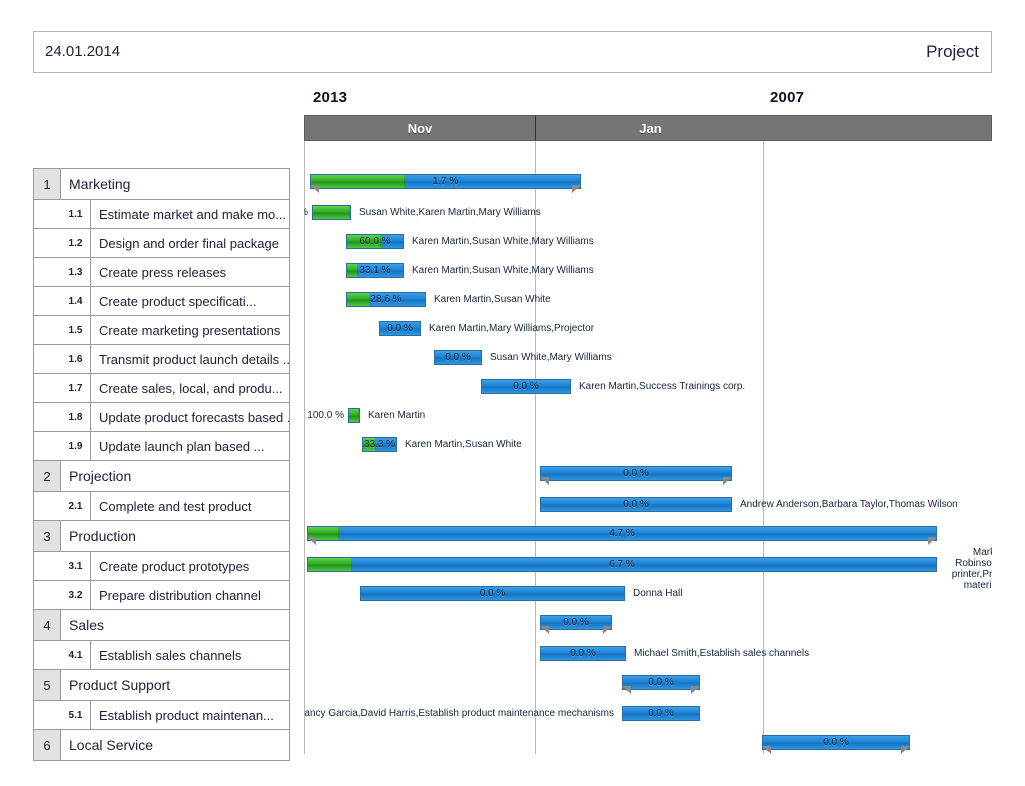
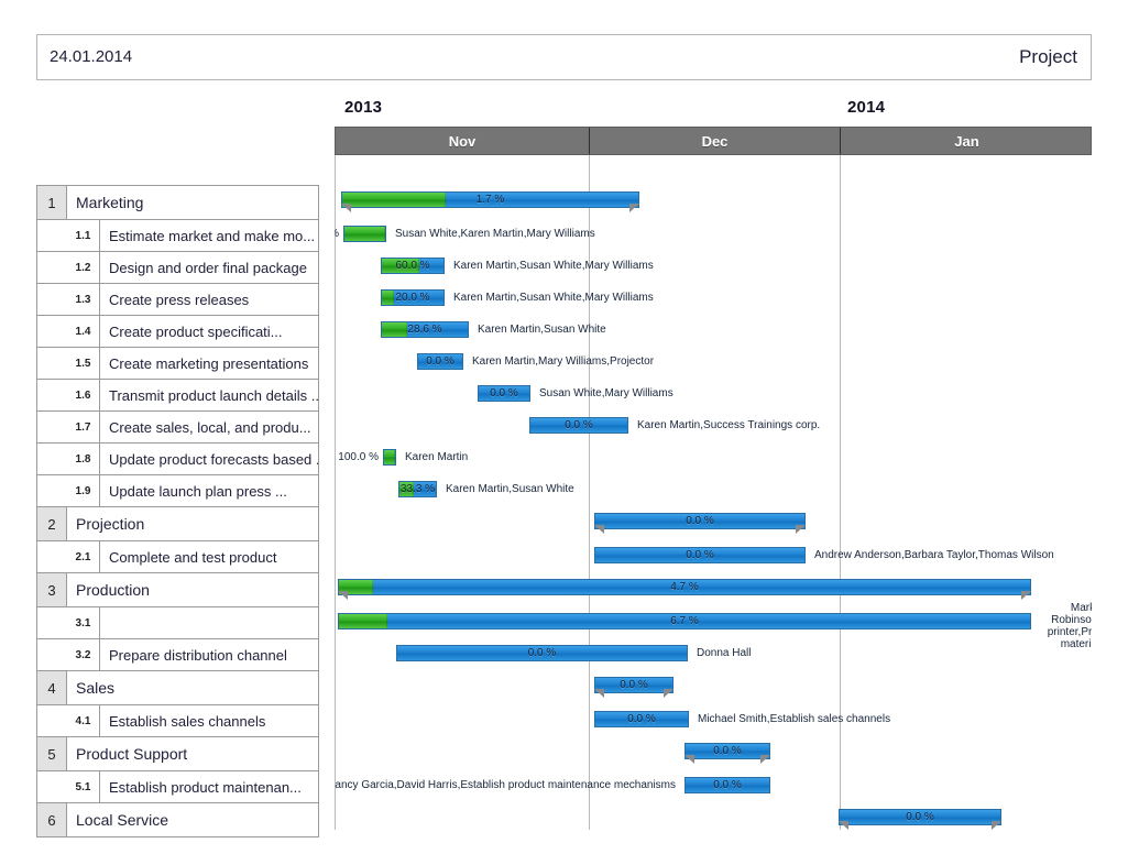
  24.01.2014
  Project
  2013
- 2007
+ 2014
  Nov
+ Dec
  Jan
  1.7 %
  Susan White,Karen Martin,Mary Williams
  60.0 %
  Karen Martin,Susan White,Mary Williams
- 33.1 %
+ 20.0 %
  Karen Martin,Susan White,Mary Williams
  28.6 %
  Karen Martin,Susan White
  0.0 %
  Karen Martin,Mary Williams,Projector
  0.0 %
  Susan White,Mary Williams
  0.0 %
  Karen Martin,Success Trainings corp.
  100.0 %
  Karen Martin
  33.3 %
  Karen Martin,Susan White
  0.0 %
  0.0 %
  Andrew Anderson,Barbara Taylor,Thomas Wilson
  4.7 %
  6.7 %
  0.0 %
  Donna Hall
  0.0 %
  0.0 %
  Michael Smith,Establish sales channels
  0.0 %
  0.0 %
  ancy Garcia,David Harris,Establish product maintenance mechanisms
  0.0 %
  1
  Marketing
  1.1
  Estimate market and make mo...
  1.2
  Design and order final package
  1.3
  Create press releases
  1.4
  Create product specificati...
  1.5
  Create marketing presentations
  1.6
  Transmit product launch details ..
  1.7
  Create sales, local, and produ...
  1.8
  Update product forecasts based .
  1.9
- Update launch plan based ...
+ Update launch plan press ...
  2
  Projection
  2.1
  Complete and test product
  3
  Production
  3.1
- Create product prototypes
  3.2
  Prepare distribution channel
  4
  Sales
  4.1
  Establish sales channels
  5
  Product Support
  5.1
  Establish product maintenan...
  6
  Local Service
